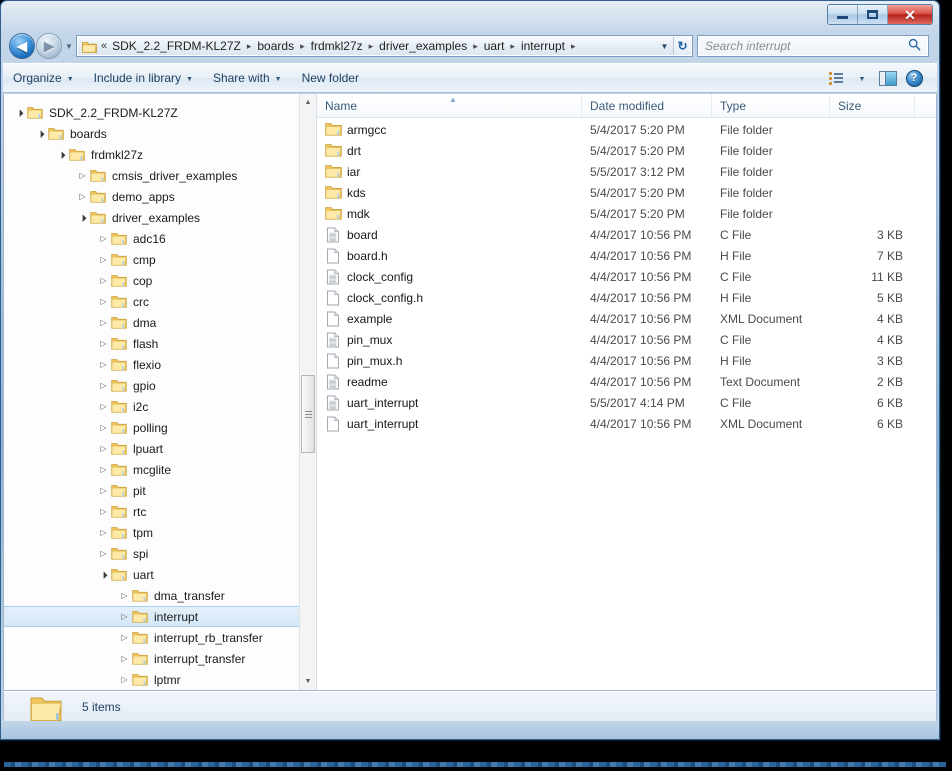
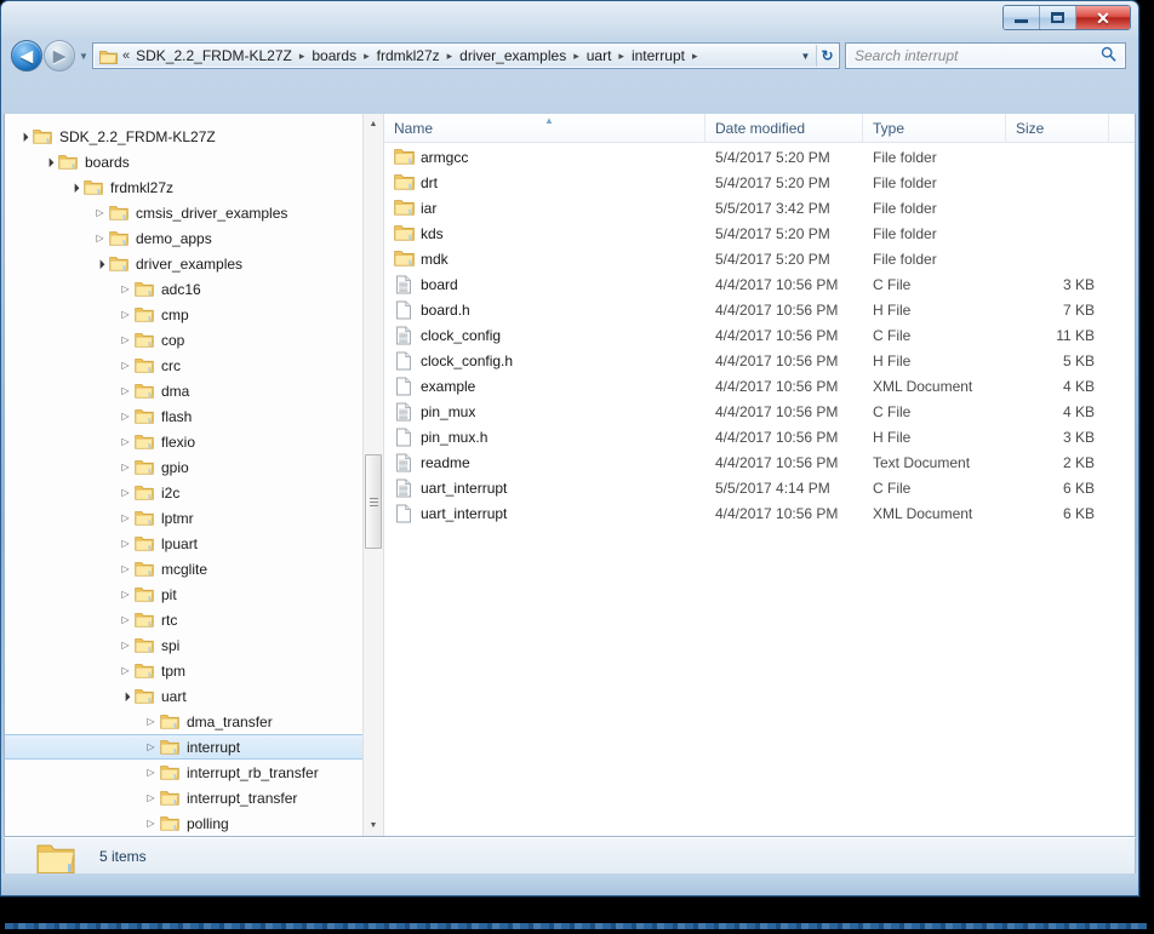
  ✕
  ◀
  ▶
  ▼
  «
  SDK_2.2_FRDM-KL27Z
  ▸
  boards
  ▸
  frdmkl27z
  ▸
  driver_examples
  ▸
  uart
  ▸
  interrupt
  ▸
  ▼
  ↻
  Search interrupt
- Organize
- Include in library
- Share with
- New folder
- ?
  SDK_2.2_FRDM-KL27Z
  boards
  frdmkl27z
  ▷
  cmsis_driver_examples
  ▷
  demo_apps
  driver_examples
  ▷
  adc16
  ▷
  cmp
  ▷
  cop
  ▷
  crc
  ▷
  dma
  ▷
  flash
  ▷
  flexio
  ▷
  gpio
  ▷
  i2c
  ▷
- polling
+ lptmr
  ▷
  lpuart
  ▷
  mcglite
  ▷
  pit
  ▷
  rtc
  ▷
- tpm
+ spi
  ▷
- spi
+ tpm
  uart
  ▷
  dma_transfer
  ▷
  interrupt
  ▷
  interrupt_rb_transfer
  ▷
  interrupt_transfer
  ▷
- lptmr
+ polling
  Name
  ▲
  Date modified
  Type
  Size
  armgcc
  5/4/2017 5:20 PM
  File folder
  drt
  5/4/2017 5:20 PM
  File folder
  iar
- 5/5/2017 3:12 PM
+ 5/5/2017 3:42 PM
  File folder
  kds
  5/4/2017 5:20 PM
  File folder
  mdk
  5/4/2017 5:20 PM
  File folder
  board
  4/4/2017 10:56 PM
  C File
  3 KB
  board.h
  4/4/2017 10:56 PM
  H File
  7 KB
  clock_config
  4/4/2017 10:56 PM
  C File
  11 KB
  clock_config.h
  4/4/2017 10:56 PM
  H File
  5 KB
  example
  4/4/2017 10:56 PM
  XML Document
  4 KB
  pin_mux
  4/4/2017 10:56 PM
  C File
  4 KB
  pin_mux.h
  4/4/2017 10:56 PM
  H File
  3 KB
  readme
  4/4/2017 10:56 PM
  Text Document
  2 KB
  uart_interrupt
  5/5/2017 4:14 PM
  C File
  6 KB
  uart_interrupt
  4/4/2017 10:56 PM
  XML Document
  6 KB
  5 items
